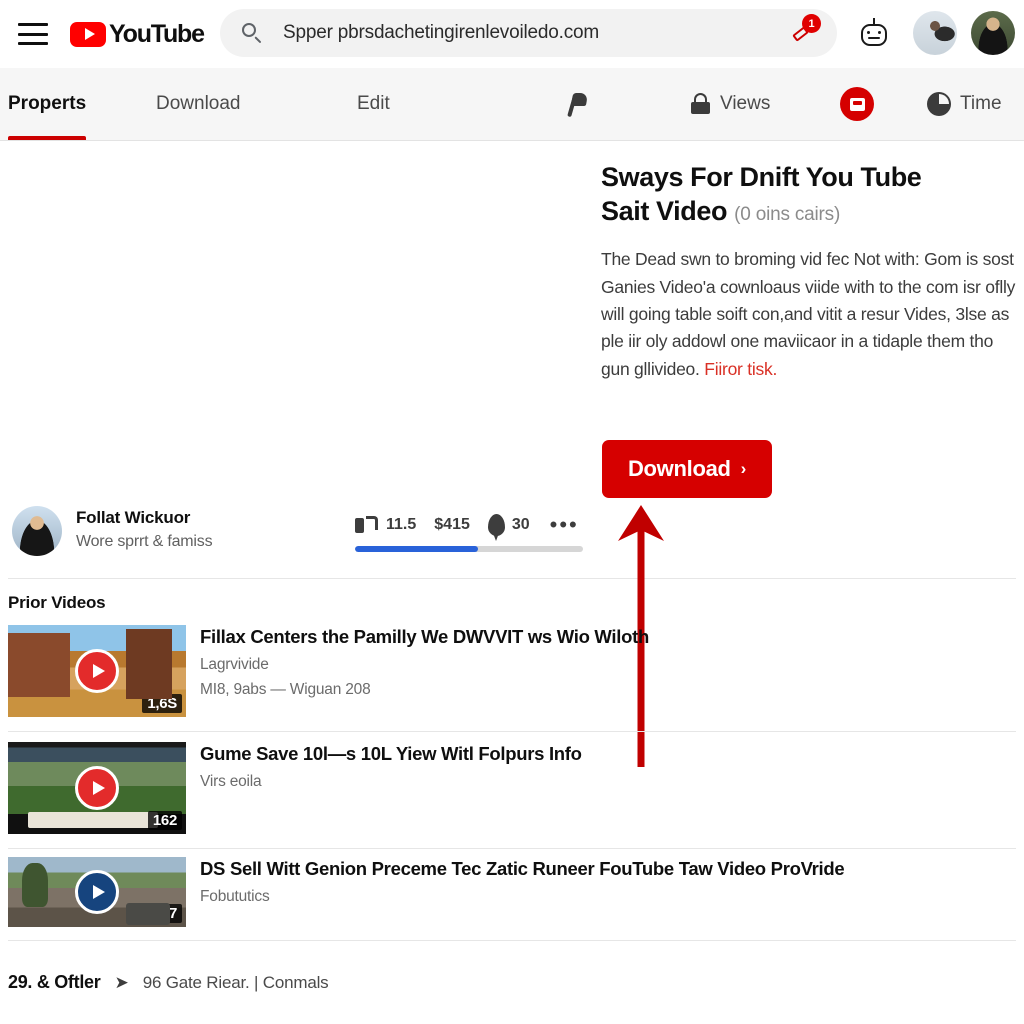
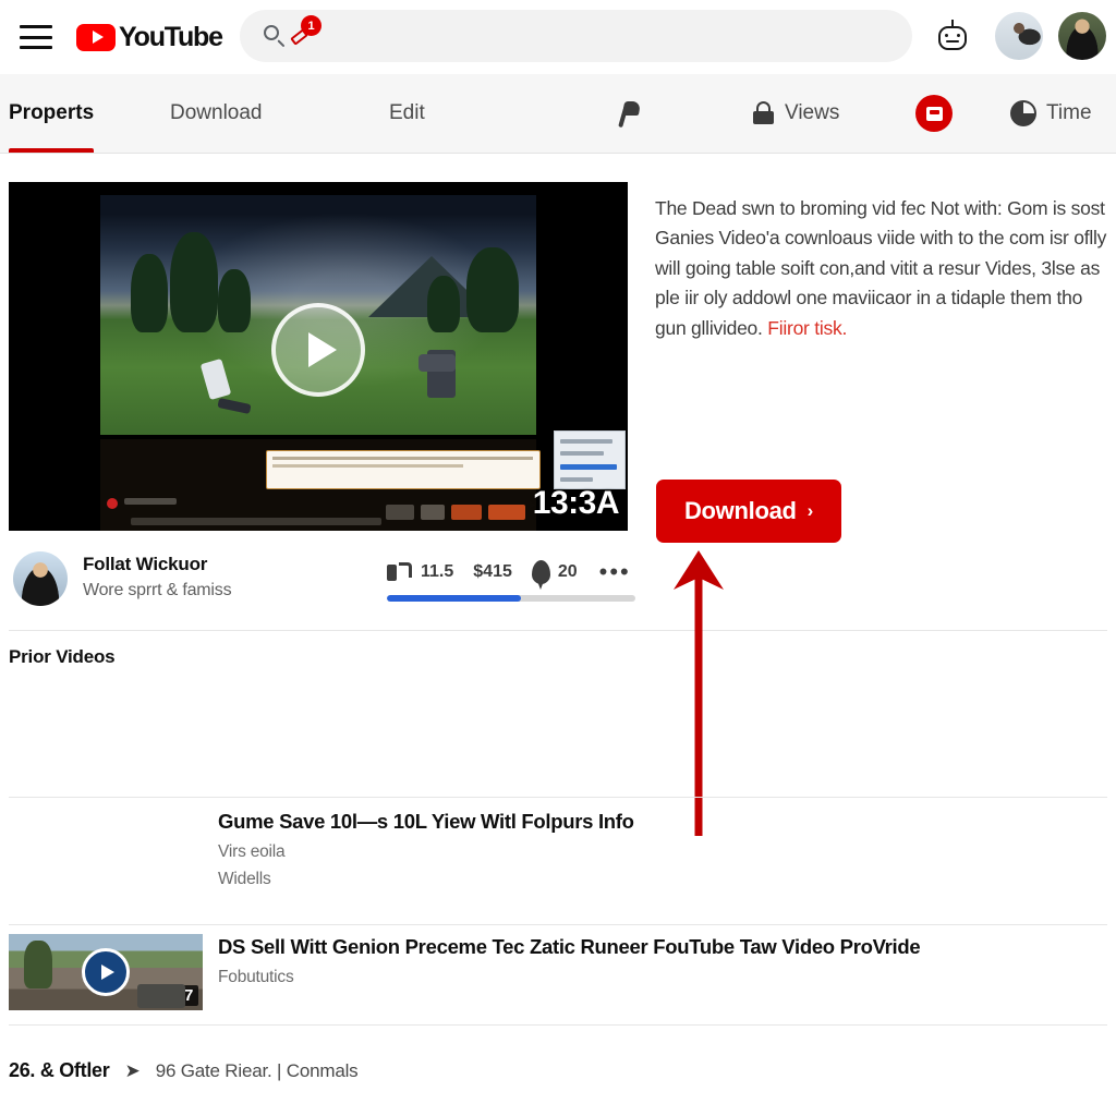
  YouTube
- Spper pbrsdachetingirenlevoiledo.com
  1
  Properts
  Download
  Edit
  Views
  Time
+ 13:3A
  Follat Wickuor
  Wore sprrt & famiss
  11.5
  $415
- 30
+ 20
  •••
- Sways For Dnift You Tube
- Sait Video (0 oins cairs)
  The Dead swn to broming vid fec Not with: Gom is sost Ganies Video'a cownloaus viide with to the com isr oflly will going table soift con,and vitit a resur Vides, 3lse as ple iir oly addowl one maviicaor in a tidaple them tho gun gllivideo. Fiiror tisk.
  Download
  ›
  Prior Videos
- 1,6S
- Fillax Centers the Pamilly We DWVVIT ws Wio Wiloth
- Lagrvivide
- MI8, 9abs — Wiguan 208
- 162
  Gume Save 10l—s 10L Yiew Witl Folpurs Info
  Virs eoila
+ Widells
  DS Sell Witt Genion Preceme Tec Zatic Runeer FouTube Taw Video ProVride
  Fobututics
- 29. & Oftler
+ 26. & Oftler
  ➤
  96 Gate Riear. | Conmals
